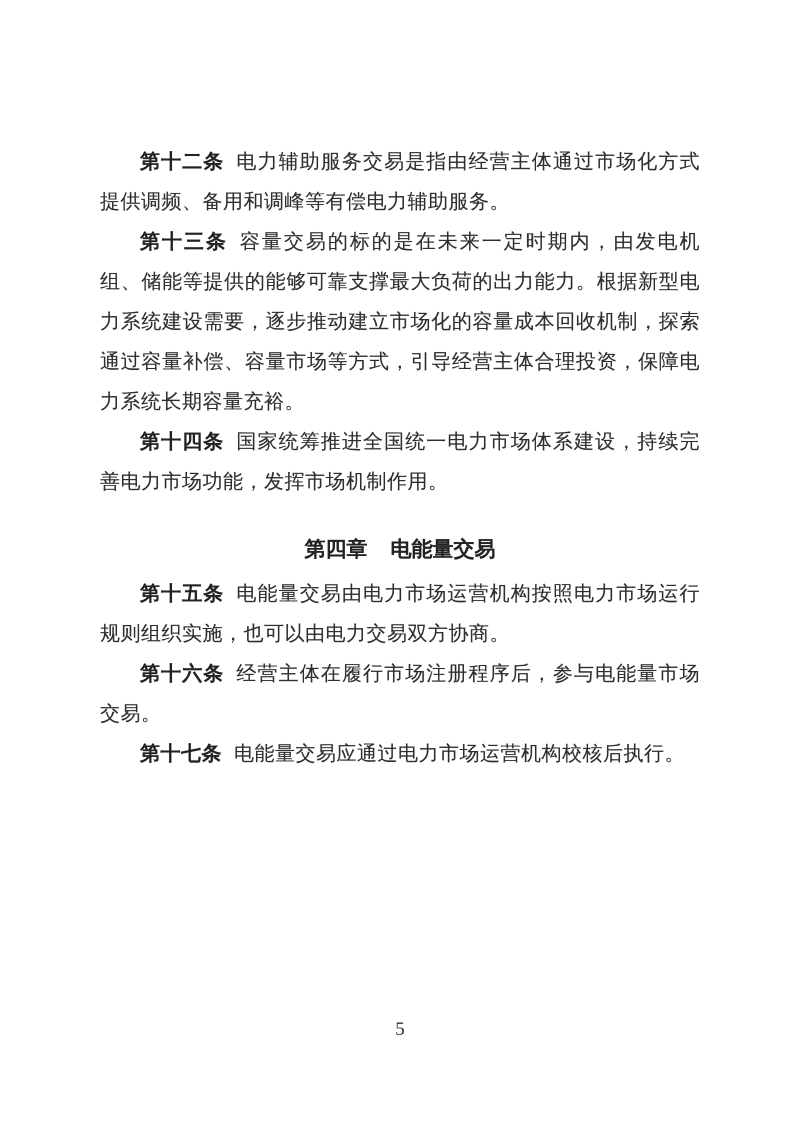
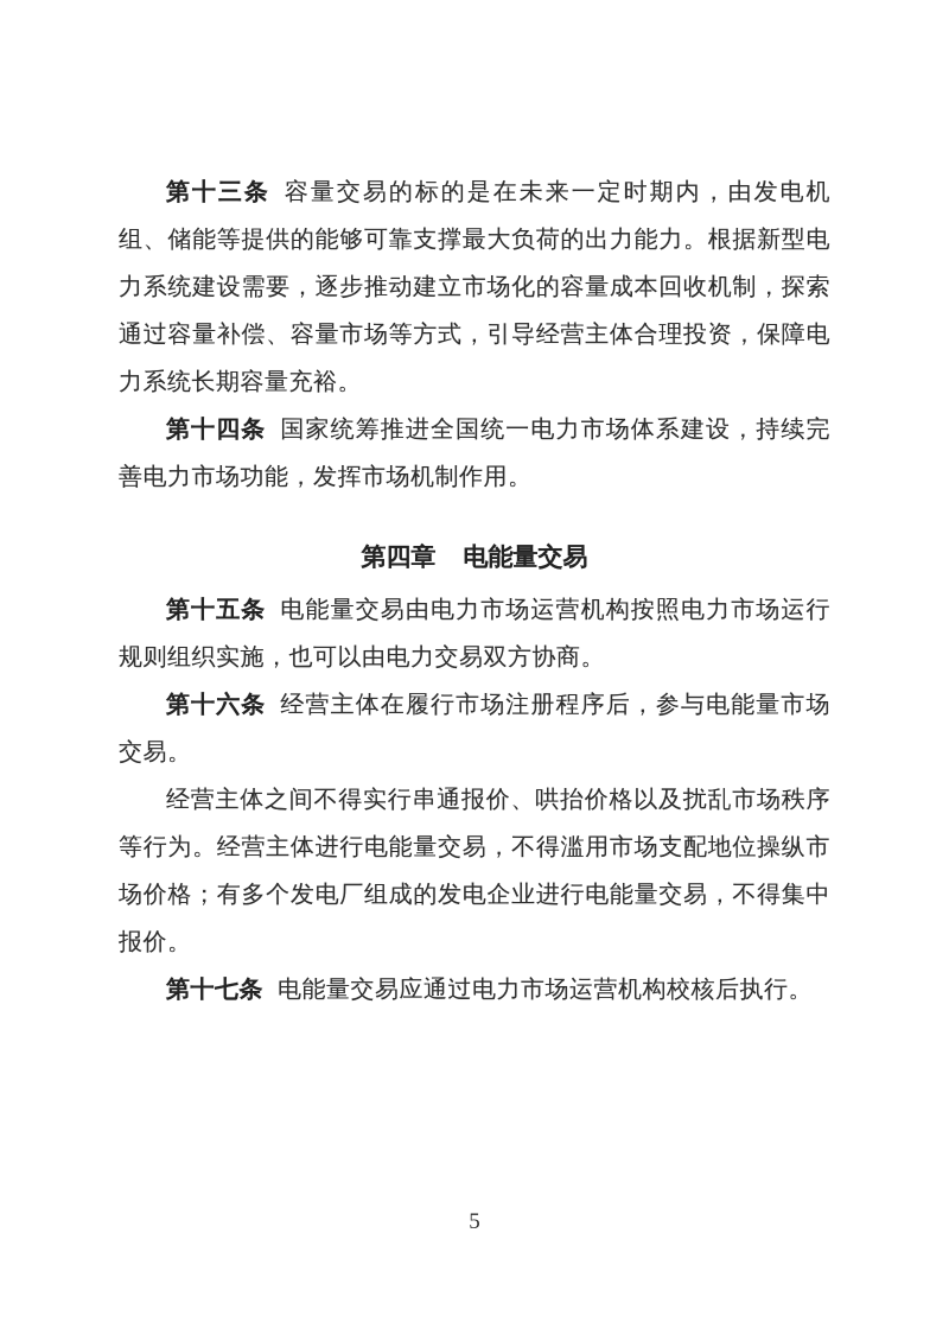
- 第十二条 电力辅助服务交易是指由经营主体通过市场化方式提供调频、备用和调峰等有偿电力辅助服务。
  第十三条 容量交易的标的是在未来一定时期内，由发电机组、储能等提供的能够可靠支撑最大负荷的出力能力。根据新型电力系统建设需要，逐步推动建立市场化的容量成本回收机制，探索通过容量补偿、容量市场等方式，引导经营主体合理投资，保障电力系统长期容量充裕。
  第十四条 国家统筹推进全国统一电力市场体系建设，持续完善电力市场功能，发挥市场机制作用。
  第四章 电能量交易
  第十五条 电能量交易由电力市场运营机构按照电力市场运行规则组织实施，也可以由电力交易双方协商。
  第十六条 经营主体在履行市场注册程序后，参与电能量市场交易。
+ 经营主体之间不得实行串通报价、哄抬价格以及扰乱市场秩序等行为。经营主体进行电能量交易，不得滥用市场支配地位操纵市场价格；有多个发电厂组成的发电企业进行电能量交易，不得集中报价。
  第十七条 电能量交易应通过电力市场运营机构校核后执行。
  5
